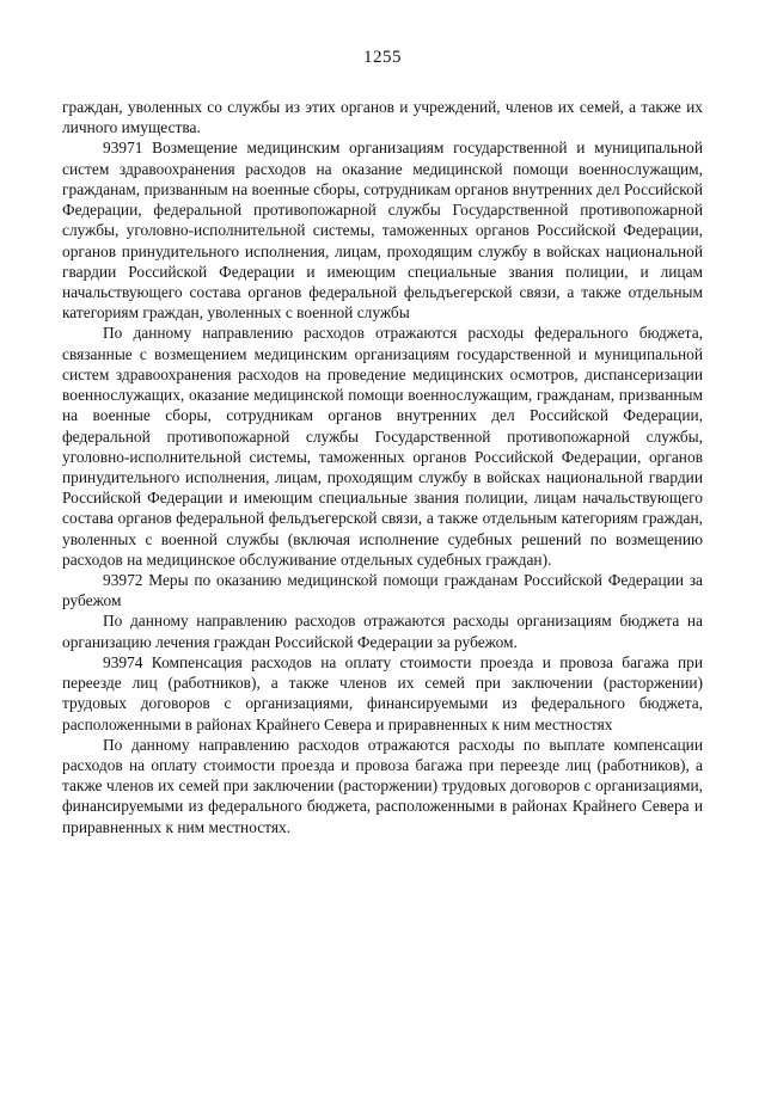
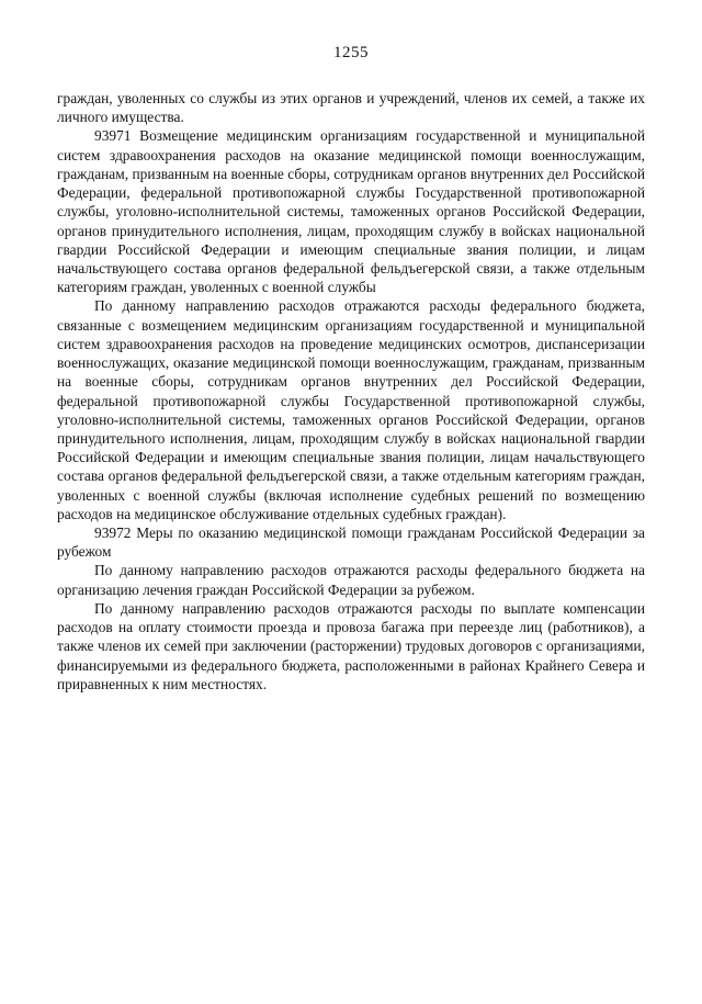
  1255
  граждан, уволенных со службы из этих органов и учреждений, членов их семей, а также их личного имущества.
  93971 Возмещение медицинским организациям государственной и муниципальной систем здравоохранения расходов на оказание медицинской помощи военнослужащим, гражданам, призванным на военные сборы, сотрудникам органов внутренних дел Российской Федерации, федеральной противопожарной службы Государственной противопожарной службы, уголовно-исполнительной системы, таможенных органов Российской Федерации, органов принудительного исполнения, лицам, проходящим службу в войсках национальной гвардии Российской Федерации и имеющим специальные звания полиции, и лицам начальствующего состава органов федеральной фельдъегерской связи, а также отдельным категориям граждан, уволенных с военной службы
  По данному направлению расходов отражаются расходы федерального бюджета, связанные с возмещением медицинским организациям государственной и муниципальной систем здравоохранения расходов на проведение медицинских осмотров, диспансеризации военнослужащих, оказание медицинской помощи военнослужащим, гражданам, призванным на военные сборы, сотрудникам органов внутренних дел Российской Федерации, федеральной противопожарной службы Государственной противопожарной службы, уголовно-исполнительной системы, таможенных органов Российской Федерации, органов принудительного исполнения, лицам, проходящим службу в войсках национальной гвардии Российской Федерации и имеющим специальные звания полиции, лицам начальствующего состава органов федеральной фельдъегерской связи, а также отдельным категориям граждан, уволенных с военной службы (включая исполнение судебных решений по возмещению расходов на медицинское обслуживание отдельных судебных граждан).
  93972 Меры по оказанию медицинской помощи гражданам Российской Федерации за рубежом
- По данному направлению расходов отражаются расходы организациям бюджета на организацию лечения граждан Российской Федерации за рубежом.
+ По данному направлению расходов отражаются расходы федерального бюджета на организацию лечения граждан Российской Федерации за рубежом.
- 93974 Компенсация расходов на оплату стоимости проезда и провоза багажа при переезде лиц (работников), а также членов их семей при заключении (расторжении) трудовых договоров с организациями, финансируемыми из федерального бюджета, расположенными в районах Крайнего Севера и приравненных к ним местностях
  По данному направлению расходов отражаются расходы по выплате компенсации расходов на оплату стоимости проезда и провоза багажа при переезде лиц (работников), а также членов их семей при заключении (расторжении) трудовых договоров с организациями, финансируемыми из федерального бюджета, расположенными в районах Крайнего Севера и приравненных к ним местностях.
